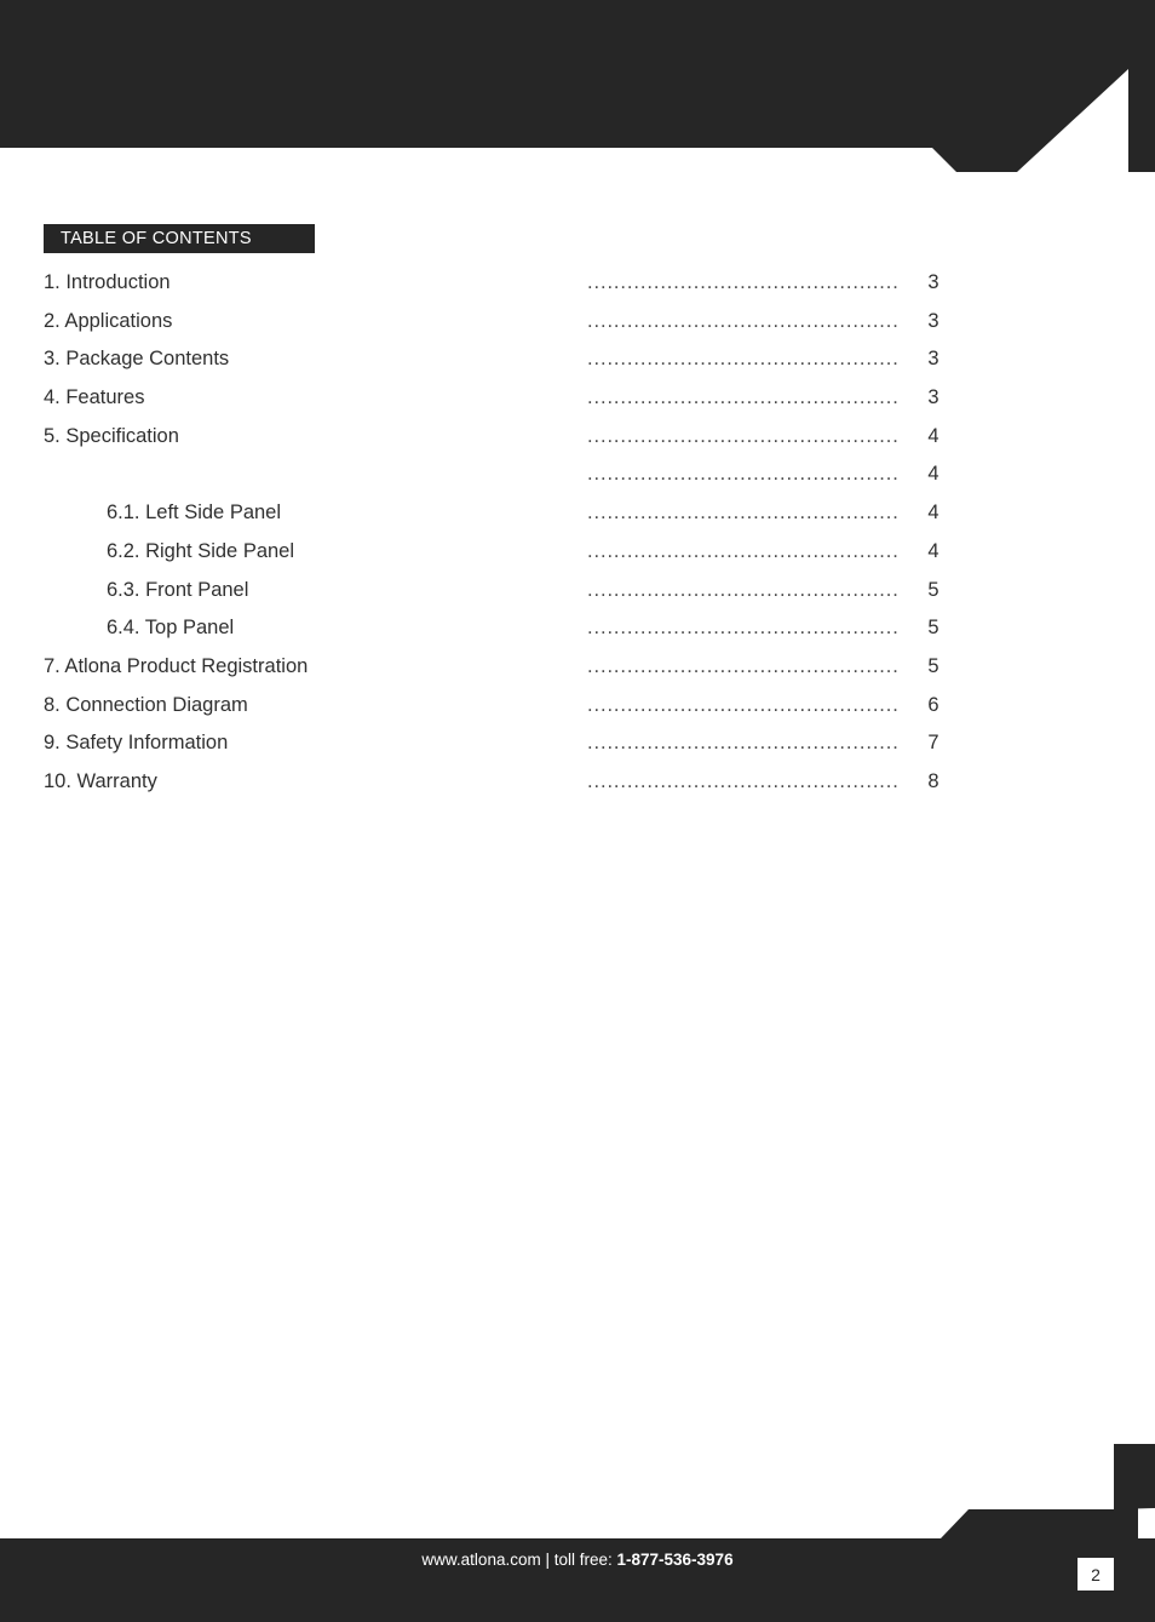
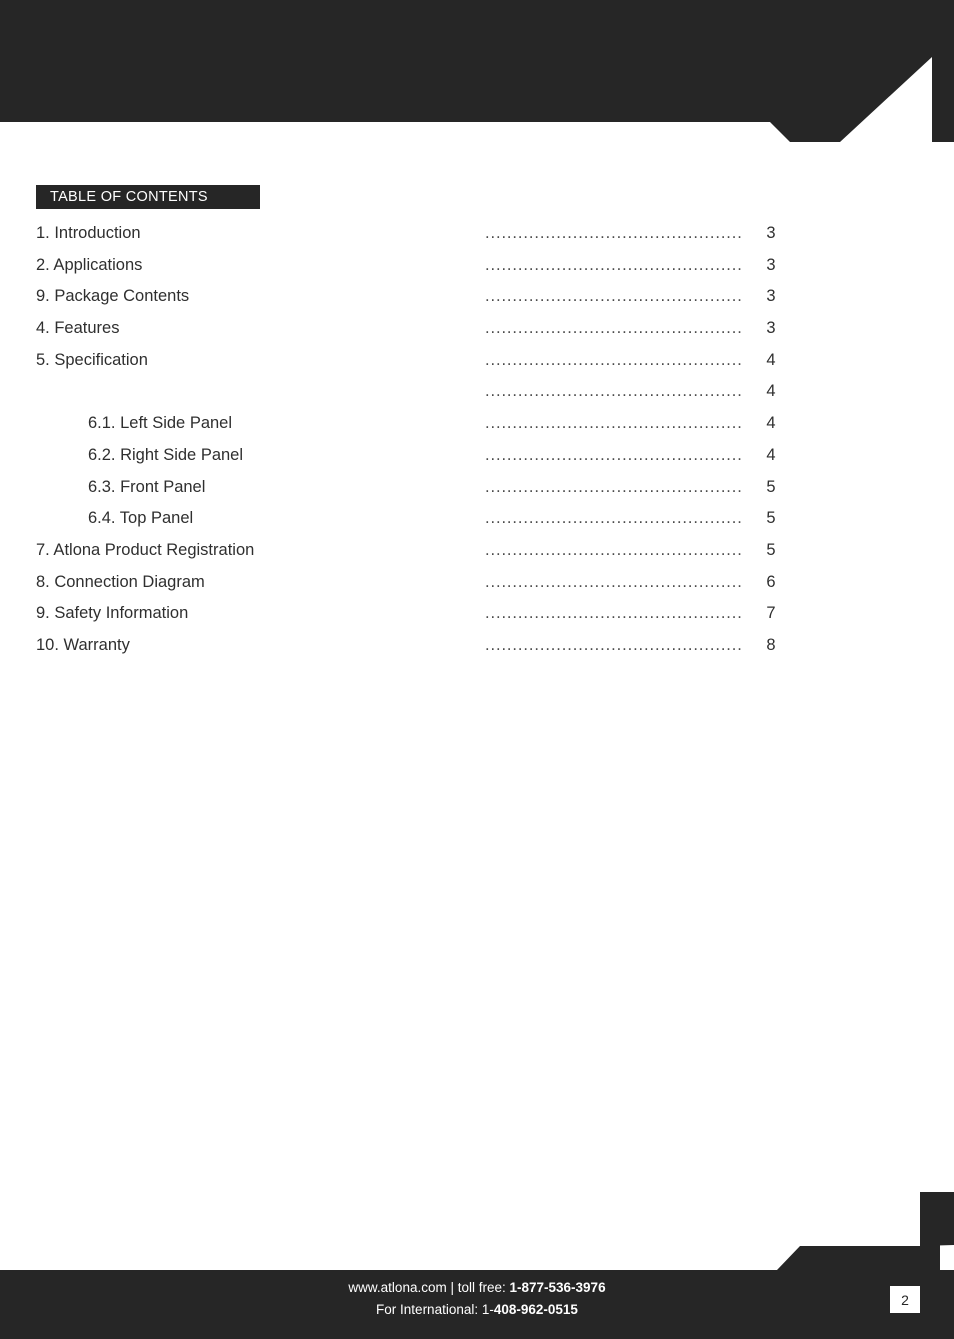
  TABLE OF CONTENTS
  1. Introduction
  ...............................................
  3
  2. Applications
  ...............................................
  3
- 3. Package Contents
+ 9. Package Contents
  ...............................................
  3
  4. Features
  ...............................................
  3
  5. Specification
  ...............................................
  4
  ...............................................
  4
  6.1. Left Side Panel
  ...............................................
  4
  6.2. Right Side Panel
  ...............................................
  4
  6.3. Front Panel
  ...............................................
  5
  6.4. Top Panel
  ...............................................
  5
  7. Atlona Product Registration
  ...............................................
  5
  8. Connection Diagram
  ...............................................
  6
  9. Safety Information
  ...............................................
  7
  10. Warranty
  ...............................................
  8
  www.atlona.com | toll free: 1-877-536-3976
+ For International: 1-408-962-0515
  2
